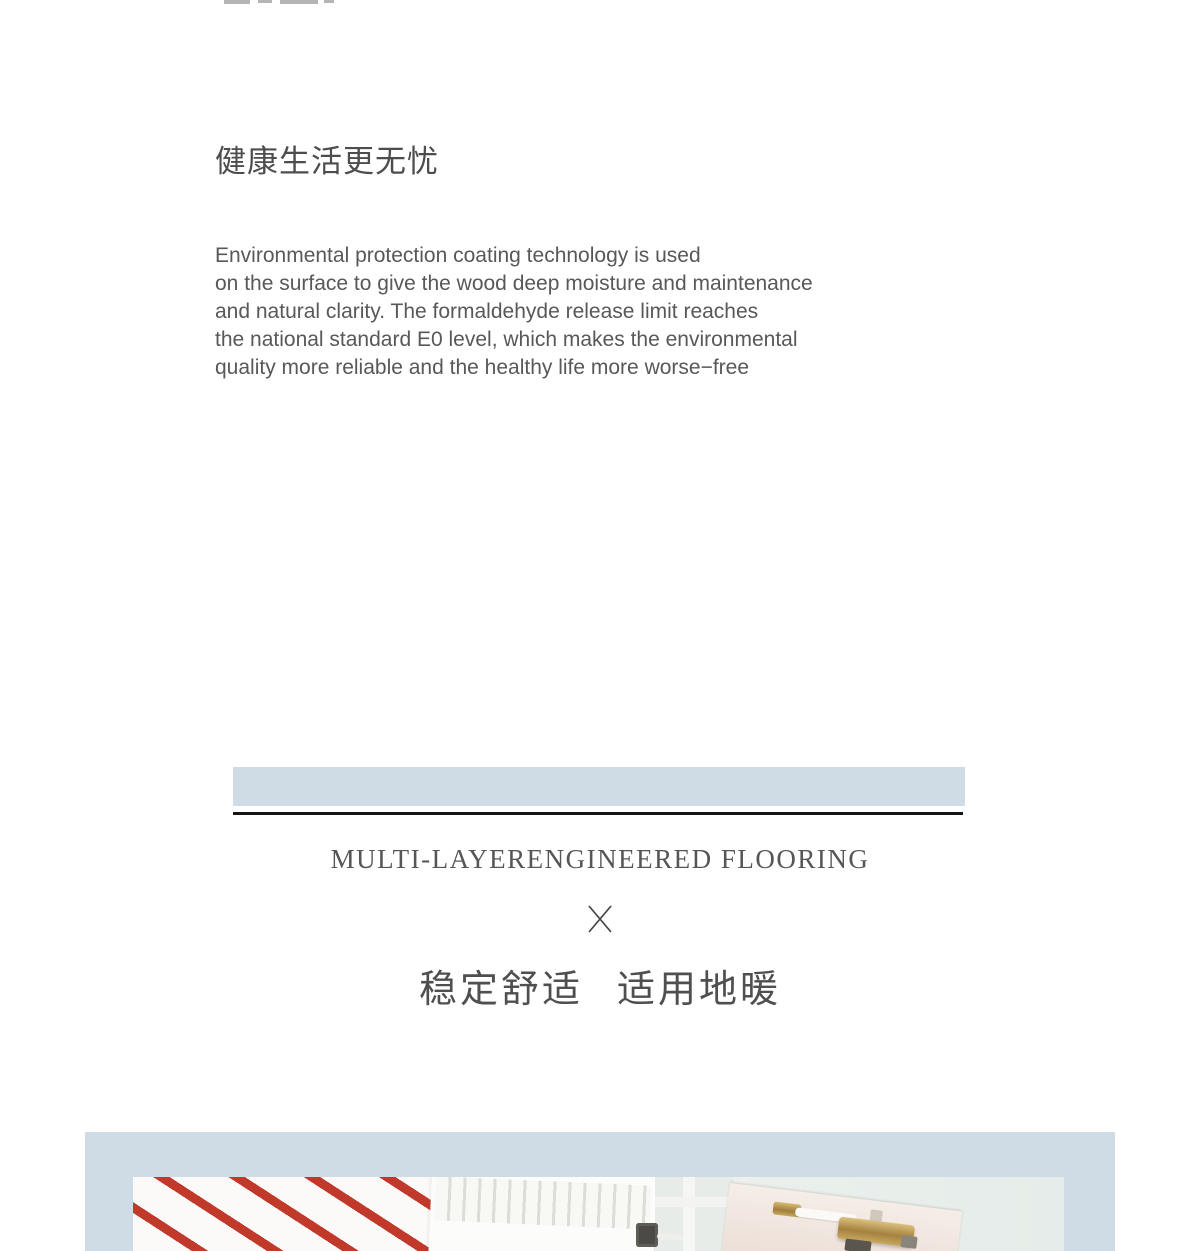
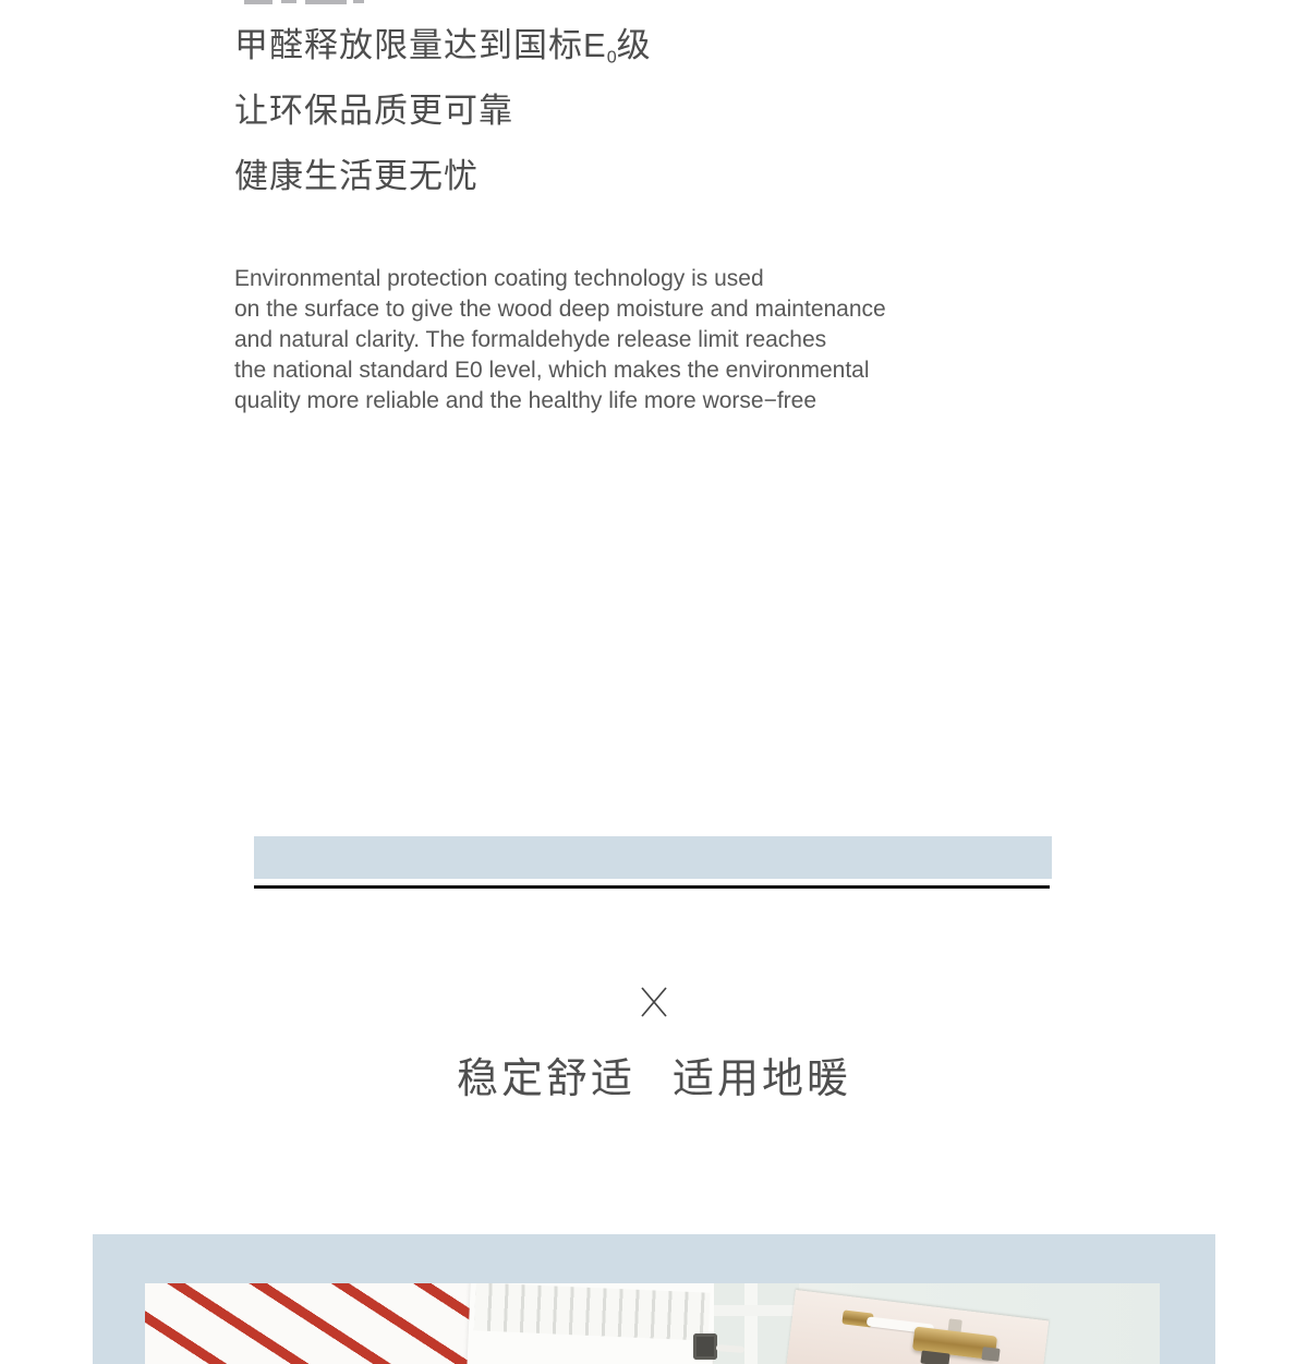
+ 甲醛释放限量达到国标E0级
+ 让环保品质更可靠
  健康生活更无忧
  Environmental protection coating technology is used
  on the surface to give the wood deep moisture and maintenance
  and natural clarity. The formaldehyde release limit reaches
  the national standard E0 level, which makes the environmental
  quality more reliable and the healthy life more worse−free
- MULTI-LAYERENGINEERED FLOORING
  稳定舒适 适用地暖
